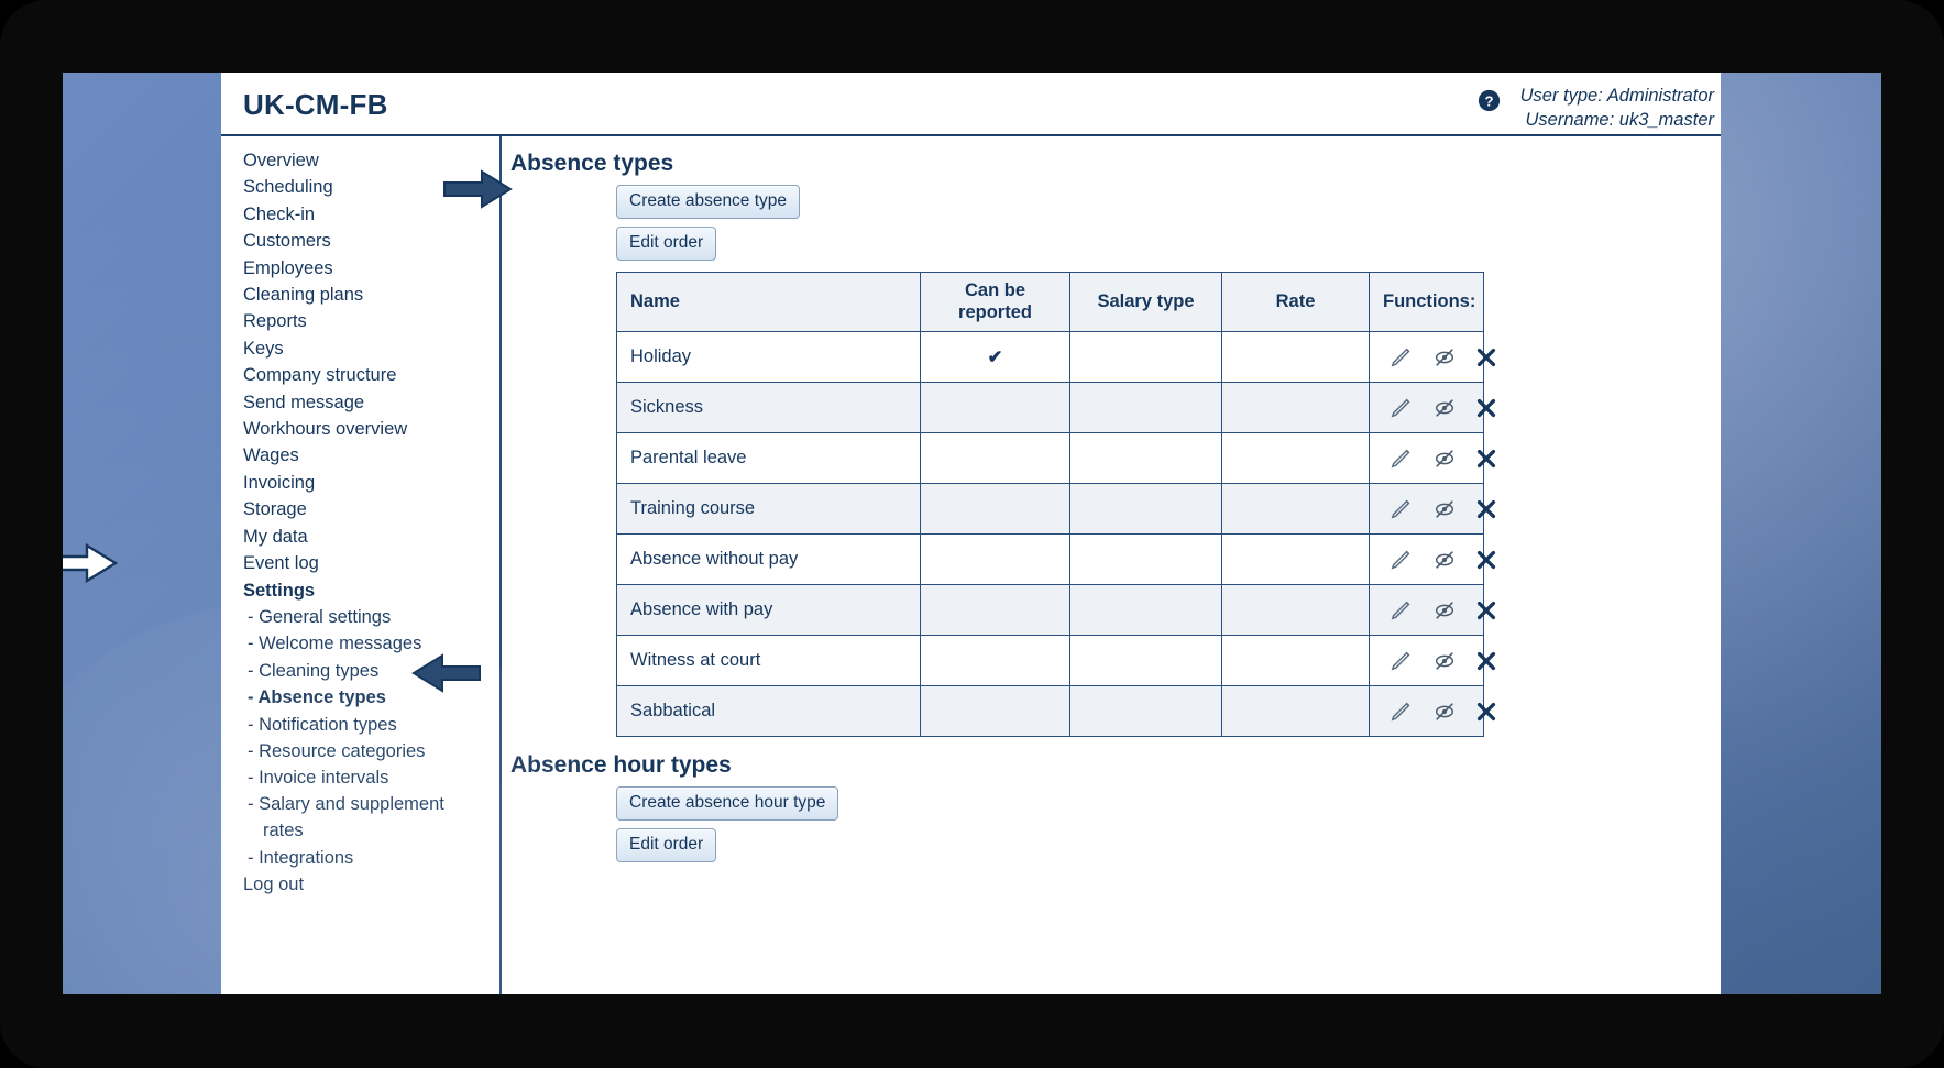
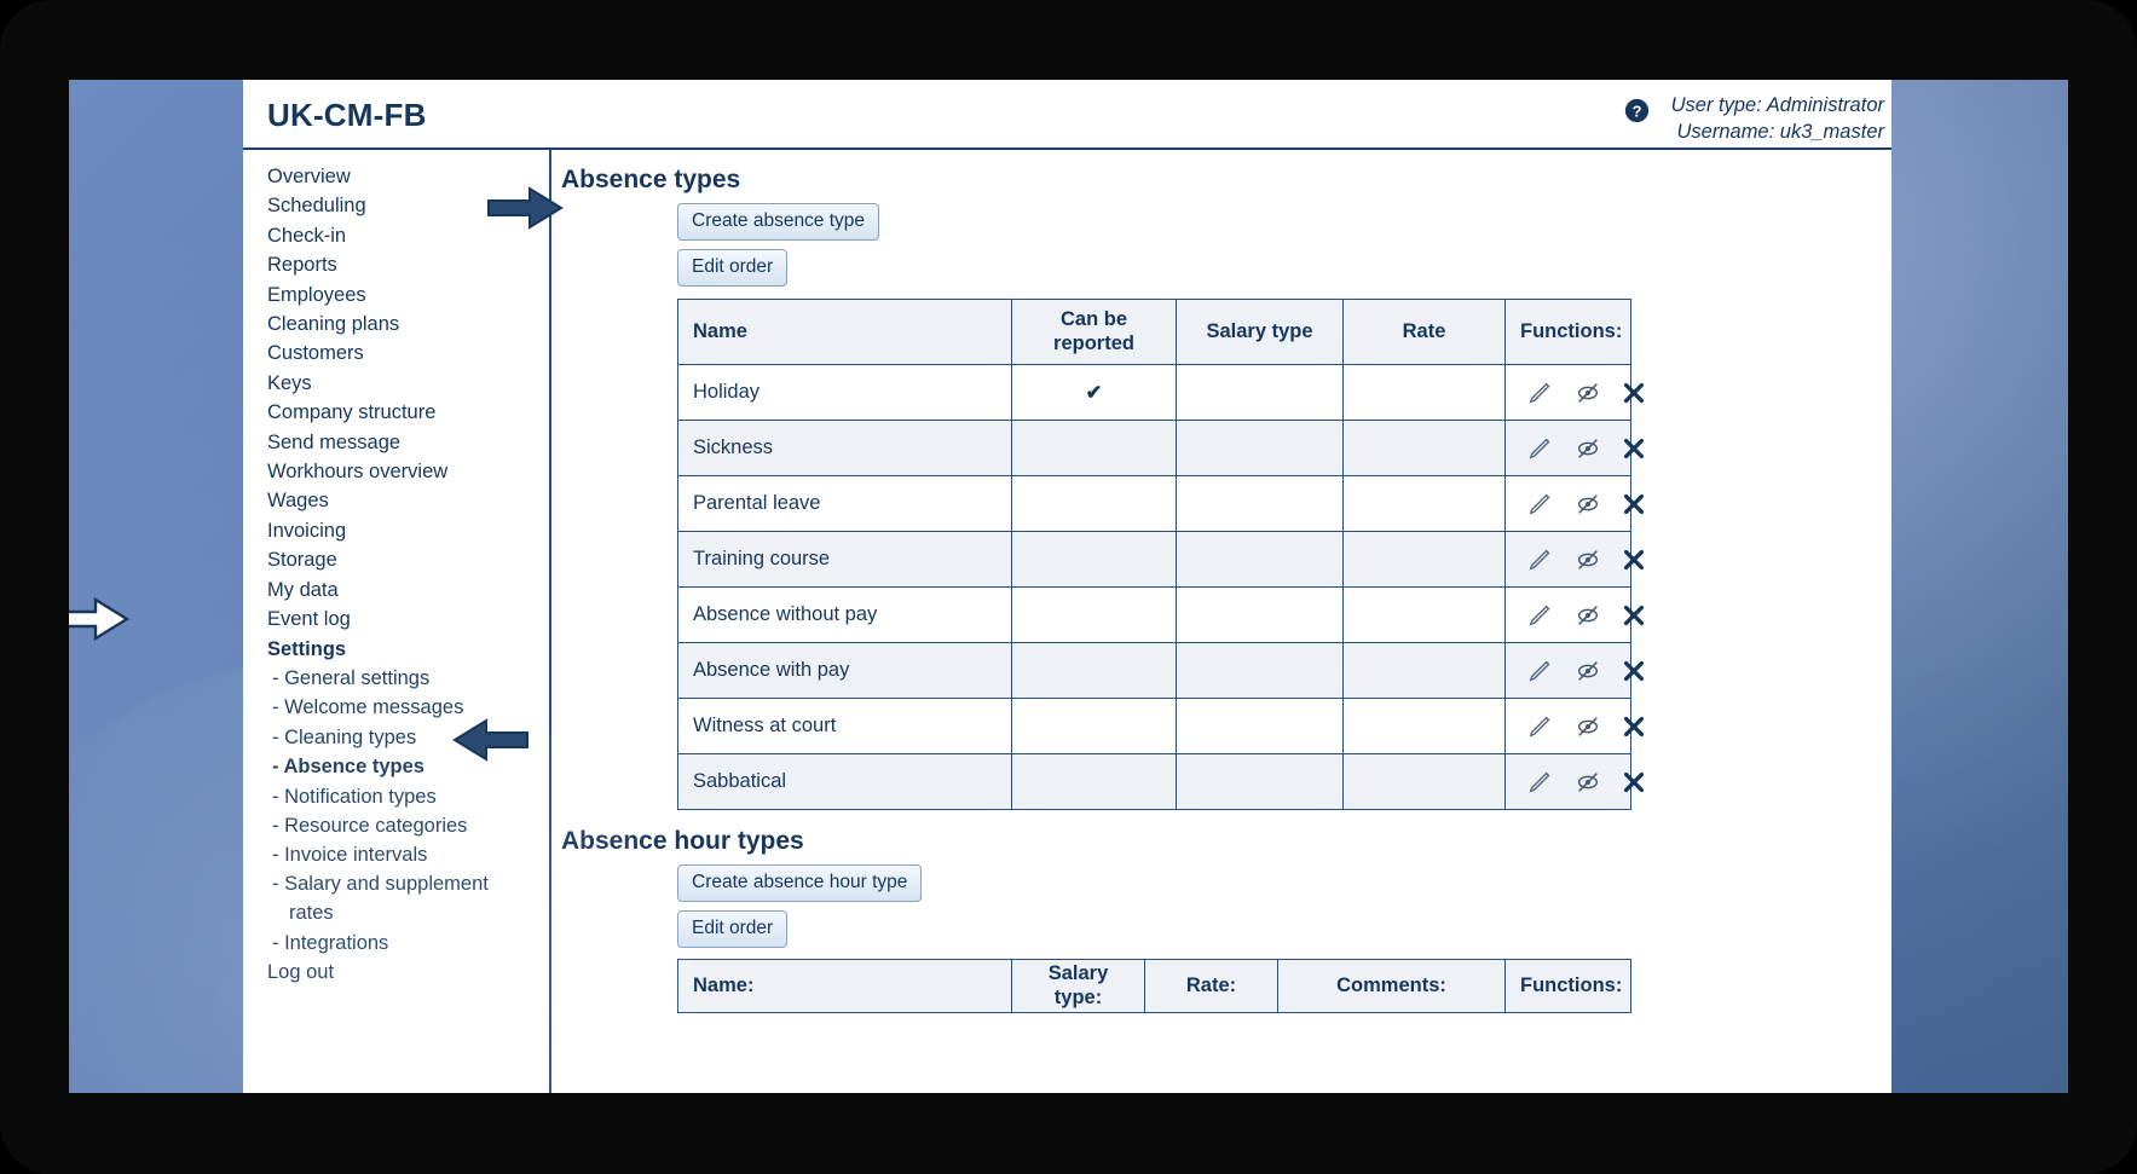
  UK-CM-FB
  ?
  User type: Administrator
  Username: uk3_master
  Overview
  Scheduling
  Check-in
- Customers
+ Reports
  Employees
  Cleaning plans
- Reports
+ Customers
  Keys
  Company structure
  Send message
  Workhours overview
  Wages
  Invoicing
  Storage
  My data
  Event log
  Settings
  Absence types
  Create absence type
  Edit order
  Name	Can be reported	Salary type	Rate	Functions:
  Holiday	✔
  Sickness
  Parental leave
  Training course
  Absence without pay
  Absence with pay
  Witness at court
  Sabbatical
  Create absence hour type
  Edit order
+ Name:	Salary type:	Rate:	Comments:	Functions:
